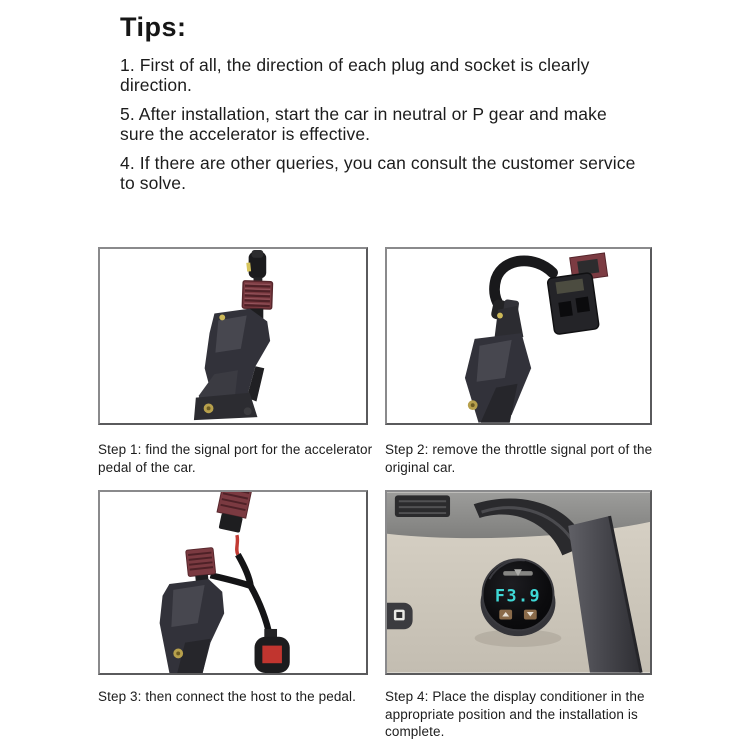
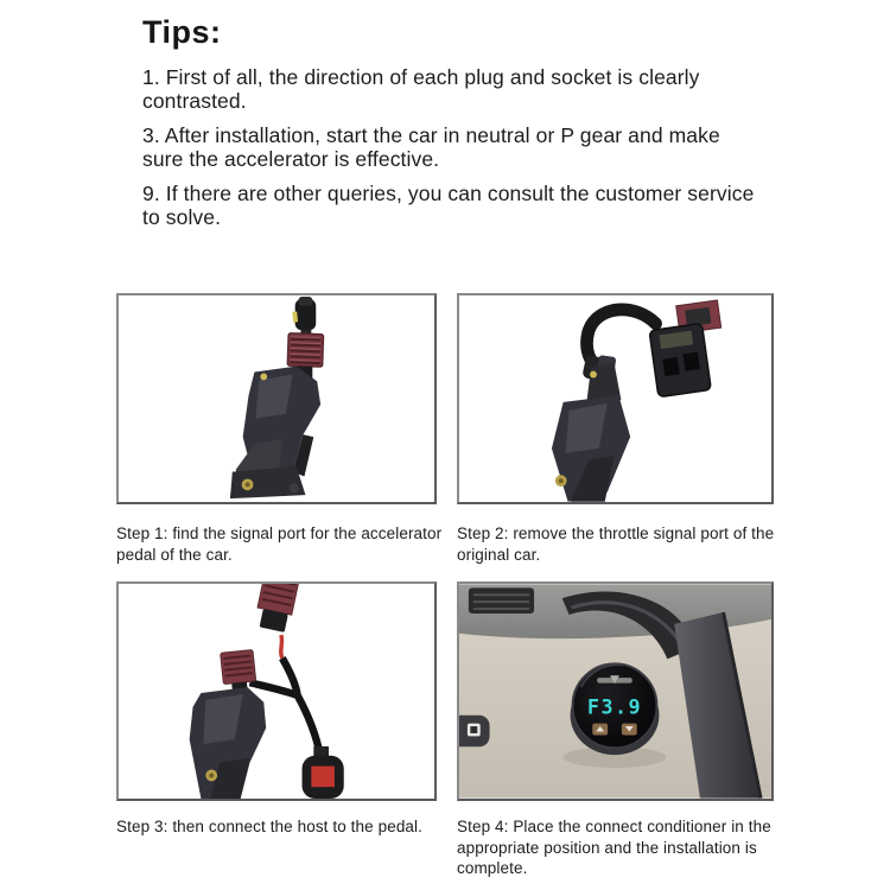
  Tips:
- 1. First of all, the direction of each plug and socket is clearly direction.
+ 1. First of all, the direction of each plug and socket is clearly contrasted.
- 5. After installation, start the car in neutral or P gear and make sure the accelerator is effective.
+ 3. After installation, start the car in neutral or P gear and make sure the accelerator is effective.
- 4. If there are other queries, you can consult the customer service to solve.
+ 9. If there are other queries, you can consult the customer service to solve.
  Step 1: find the signal port for the accelerator pedal of the car.
  Step 2: remove the throttle signal port of the original car.
  Step 3: then connect the host to the pedal.
  F3.9
- Step 4: Place the display conditioner in the appropriate position and the installation is complete.
+ Step 4: Place the connect conditioner in the appropriate position and the installation is complete.
